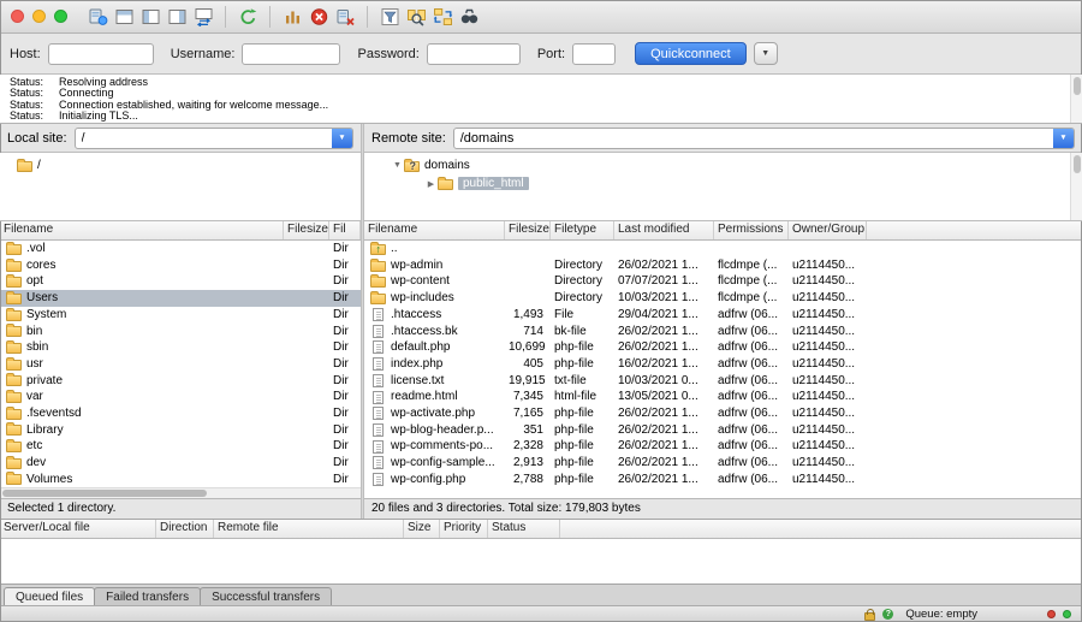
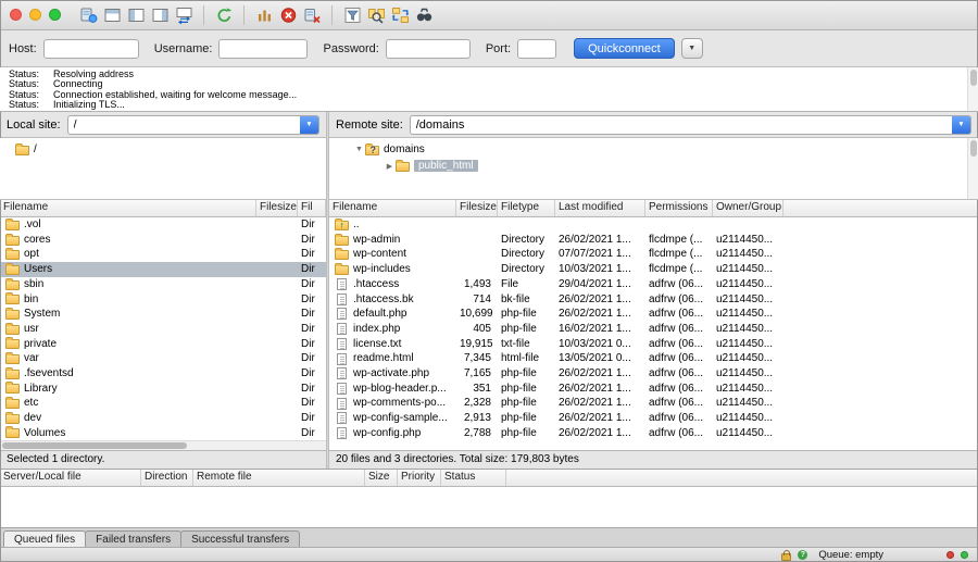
  Host:
  Username:
  Password:
  Port:
  Quickconnect
  Status:
  Resolving address
  Status:
  Connecting
  Status:
  Connection established, waiting for welcome message...
  Status:
  Initializing TLS...
  Local site:
  /
  /
  Filename
  Filesize
  Fil
  .vol
  Dir
  cores
  Dir
  opt
  Dir
  Users
  Dir
- System
+ sbin
  Dir
  bin
  Dir
- sbin
+ System
  Dir
  usr
  Dir
  private
  Dir
  var
  Dir
  .fseventsd
  Dir
  Library
  Dir
  etc
  Dir
  dev
  Dir
  Volumes
  Dir
  Selected 1 directory.
  Remote site:
  /domains
  domains
  public_html
  Filename
  Filesize
  Filetype
  Last modified
  Permissions
  Owner/Group
  ..
  wp-admin
  Directory
  26/02/2021 1...
  flcdmpe (...
  u2114450...
  wp-content
  Directory
  07/07/2021 1...
  flcdmpe (...
  u2114450...
  wp-includes
  Directory
  10/03/2021 1...
  flcdmpe (...
  u2114450...
  .htaccess
  1,493
  File
  29/04/2021 1...
  adfrw (06...
  u2114450...
  .htaccess.bk
  714
  bk-file
  26/02/2021 1...
  adfrw (06...
  u2114450...
  default.php
  10,699
  php-file
  26/02/2021 1...
  adfrw (06...
  u2114450...
  index.php
  405
  php-file
  16/02/2021 1...
  adfrw (06...
  u2114450...
  license.txt
  19,915
  txt-file
  10/03/2021 0...
  adfrw (06...
  u2114450...
  readme.html
  7,345
  html-file
  13/05/2021 0...
  adfrw (06...
  u2114450...
  wp-activate.php
  7,165
  php-file
  26/02/2021 1...
  adfrw (06...
  u2114450...
  wp-blog-header.p...
  351
  php-file
  26/02/2021 1...
  adfrw (06...
  u2114450...
  wp-comments-po...
  2,328
  php-file
  26/02/2021 1...
  adfrw (06...
  u2114450...
  wp-config-sample...
  2,913
  php-file
  26/02/2021 1...
  adfrw (06...
  u2114450...
  wp-config.php
  2,788
  php-file
  26/02/2021 1...
  adfrw (06...
  u2114450...
  20 files and 3 directories. Total size: 179,803 bytes
  Server/Local file
  Direction
  Remote file
  Size
  Priority
  Status
  Queued files
  Failed transfers
  Successful transfers
  Queue: empty
